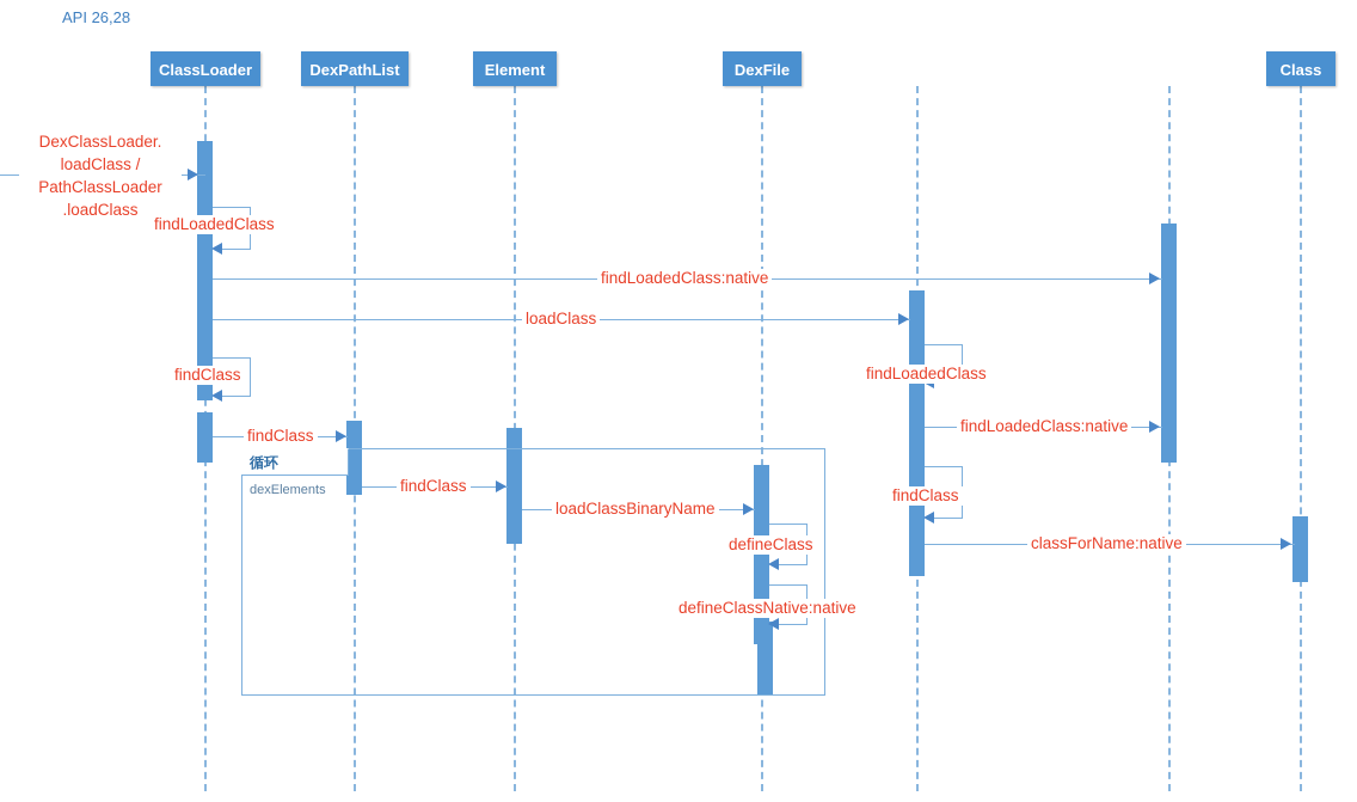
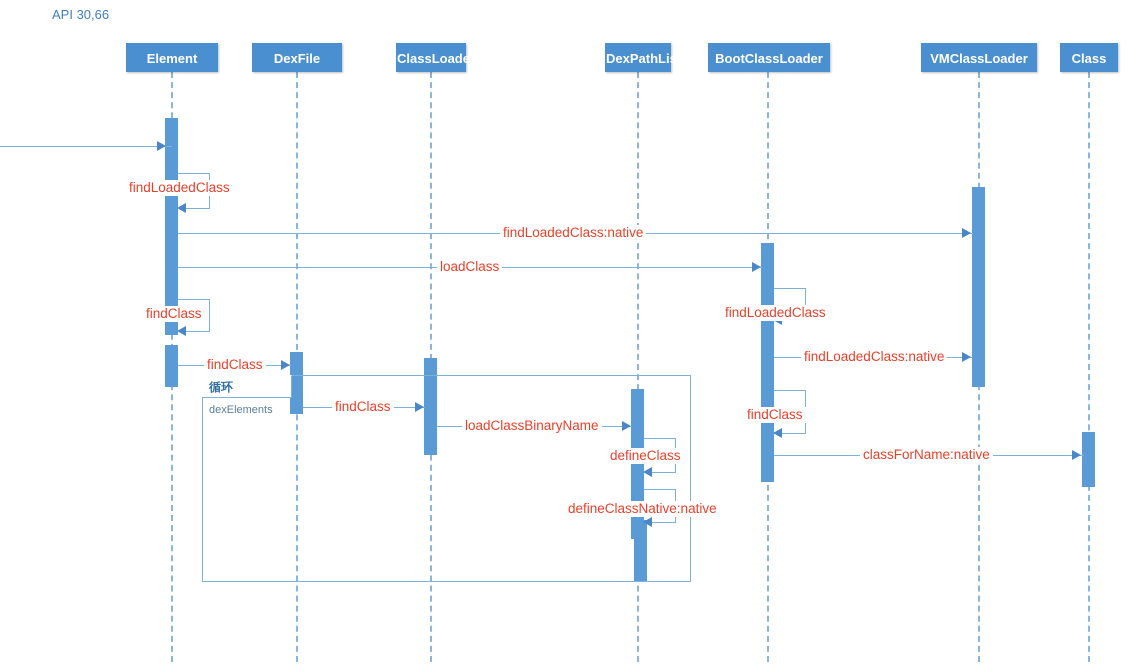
- API 26,28
+ API 30,66
- ClassLoader
+ Element
- DexPathList
+ DexFile
- Element
+ ClassLoader
- DexFile
+ DexPathList
+ BootClassLoader
+ VMClassLoader
  Class
- DexClassLoader.
- loadClass /
- PathClassLoader
- .loadClass
  findLoadedClass
  findLoadedClass:native
  loadClass
  findLoadedClass
  findClass
  findLoadedClass:native
  findClass
  findClass
  循环
  dexElements
  findClass
  loadClassBinaryName
  classForName:native
  defineClass
  defineClassNative:native
